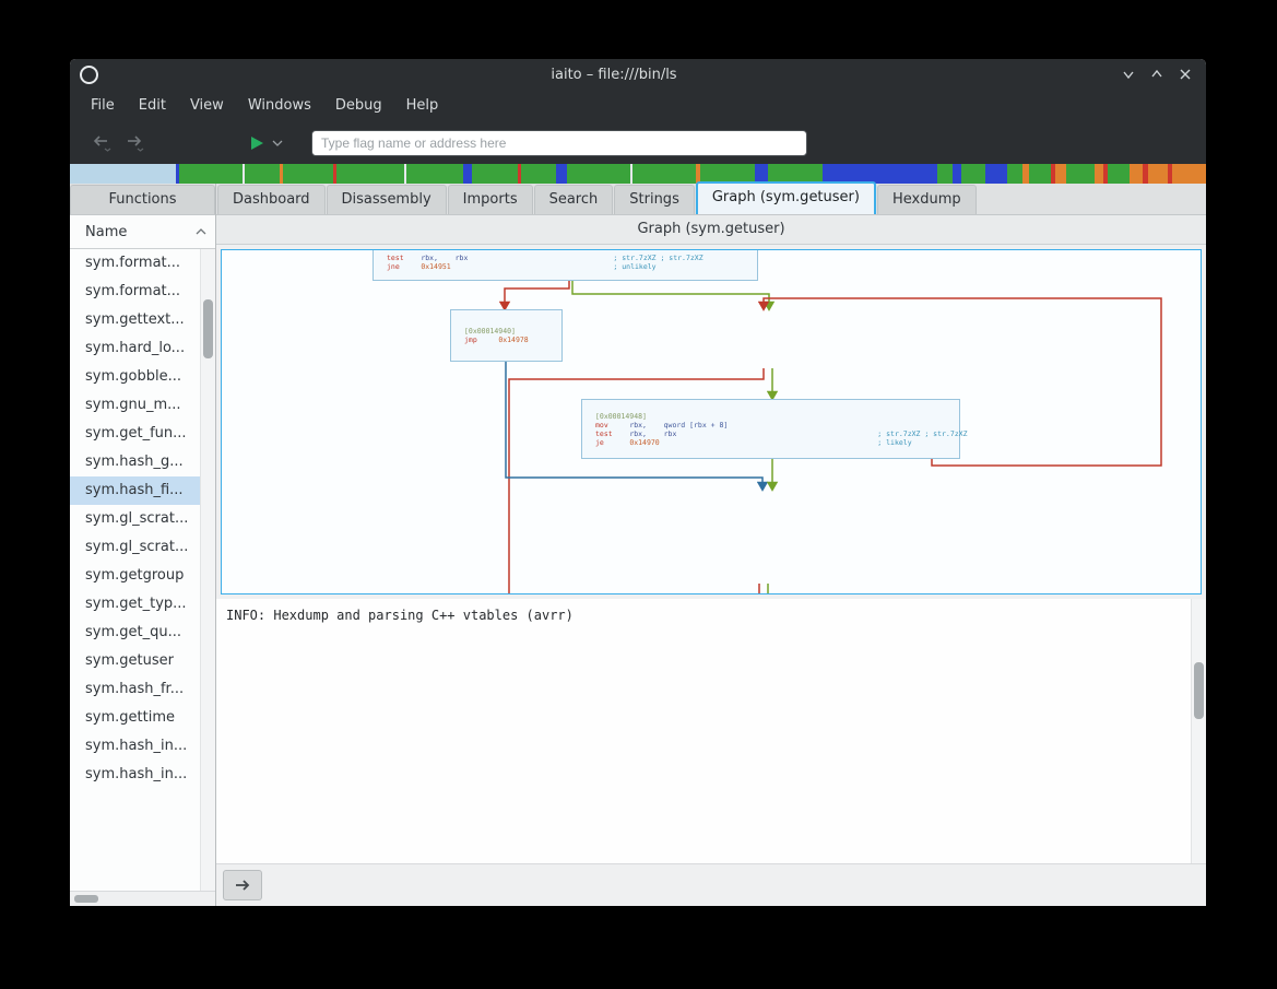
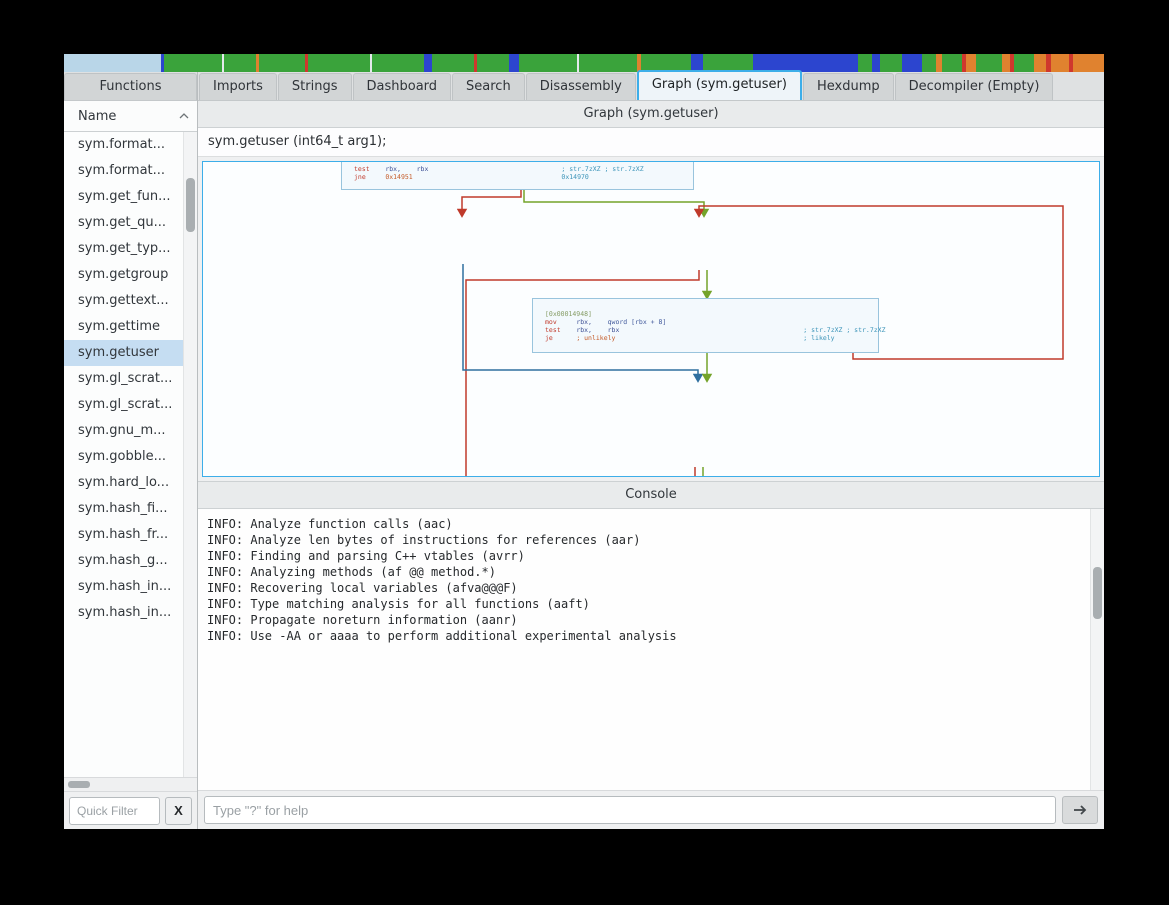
- iaito – file:///bin/ls
- File
- Edit
- View
- Windows
- Debug
- Help
- Type flag name or address here
  Functions
  Name
  sym.format...
  sym.format...
- sym.gettext...
+ sym.get_fun...
- sym.hard_lo...
+ sym.get_qu...
- sym.gobble...
+ sym.get_typ...
- sym.gnu_m...
+ sym.getgroup
- sym.get_fun...
+ sym.gettext...
- sym.hash_g...
+ sym.gettime
- sym.hash_fi...
+ sym.getuser
  sym.gl_scrat...
  sym.gl_scrat...
- sym.getgroup
+ sym.gnu_m...
- sym.get_typ...
+ sym.gobble...
- sym.get_qu...
+ sym.hard_lo...
- sym.getuser
+ sym.hash_fi...
  sym.hash_fr...
- sym.gettime
+ sym.hash_g...
  sym.hash_in...
  sym.hash_in...
+ Quick Filter
+ X
- Dashboard
+ Imports
- Disassembly
+ Strings
- Imports
+ Dashboard
  Search
- Strings
+ Disassembly
  Graph (sym.getuser)
  Hexdump
+ Decompiler (Empty)
  Graph (sym.getuser)
+ sym.getuser (int64_t arg1);
  test rbx, rbx ; str.7zXZ ; str.7zXZ
- jne 0x14951 ; unlikely
+ jne 0x14951 0x14970
- [0x00014940]
- jmp 0x14978
  [0x00014948]
  mov rbx, qword [rbx + 8]
  test rbx, rbx ; str.7zXZ ; str.7zXZ
- je 0x14970 ; likely
+ je ; unlikely ; likely
+ Console
+ INFO: Analyze function calls (aac)
+ INFO: Analyze len bytes of instructions for references (aar)
- INFO: Hexdump and parsing C++ vtables (avrr)
+ INFO: Finding and parsing C++ vtables (avrr)
+ INFO: Analyzing methods (af @@ method.*)
+ INFO: Recovering local variables (afva@@@F)
+ INFO: Type matching analysis for all functions (aaft)
+ INFO: Propagate noreturn information (aanr)
+ INFO: Use -AA or aaaa to perform additional experimental analysis
+ Type "?" for help
